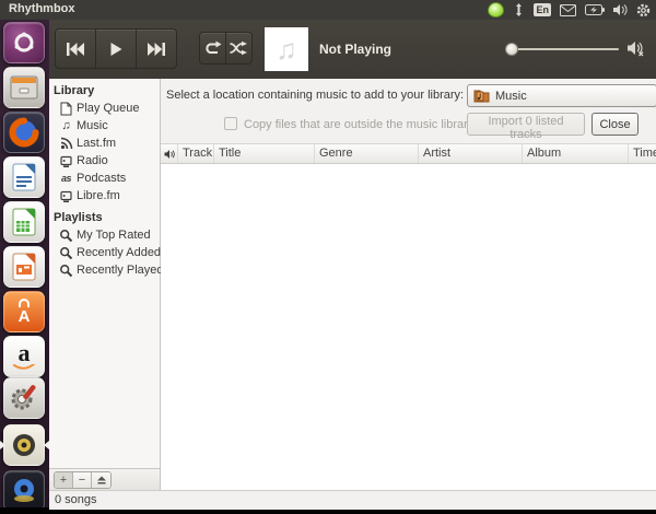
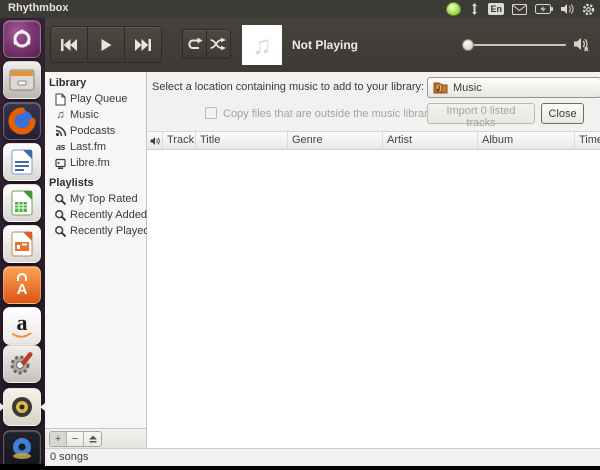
  Rhythmbox
  En
  A
  a
  ♫
  Not Playing
  Library
  Play Queue
  ♫
  Music
- Last.fm
+ Podcasts
- Radio
  as
- Podcasts
+ Last.fm
  Libre.fm
  Playlists
  My Top Rated
  Recently Added
  Recently Playe
  +
  −
  Select a location containing music to add to your library:
  Music
  Copy files that are outside the music librar
  Import 0 listed tracks
  Close
  Track
  Title
  Genre
  Artist
  Album
  Tim
  0 songs
